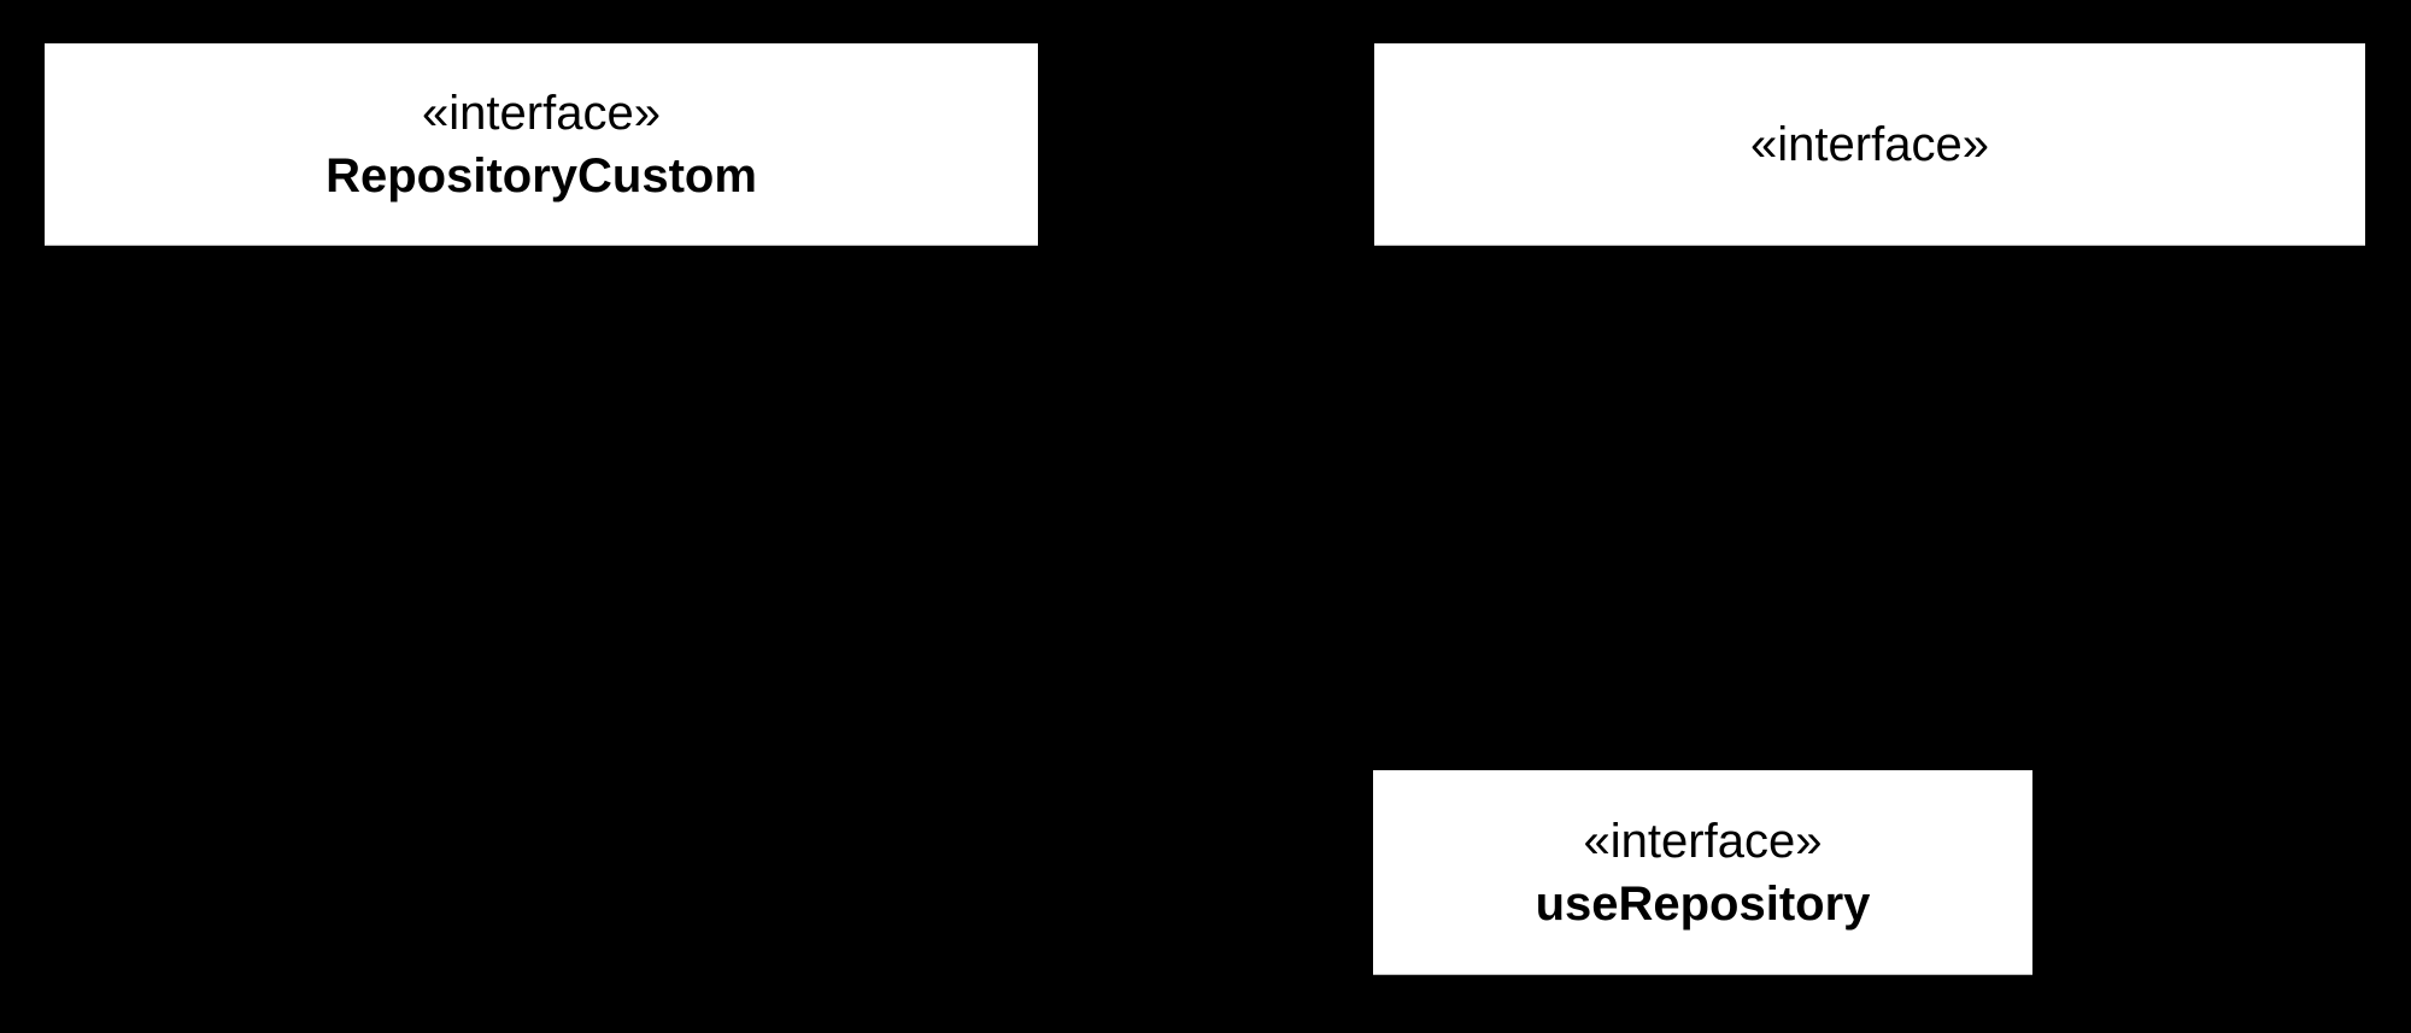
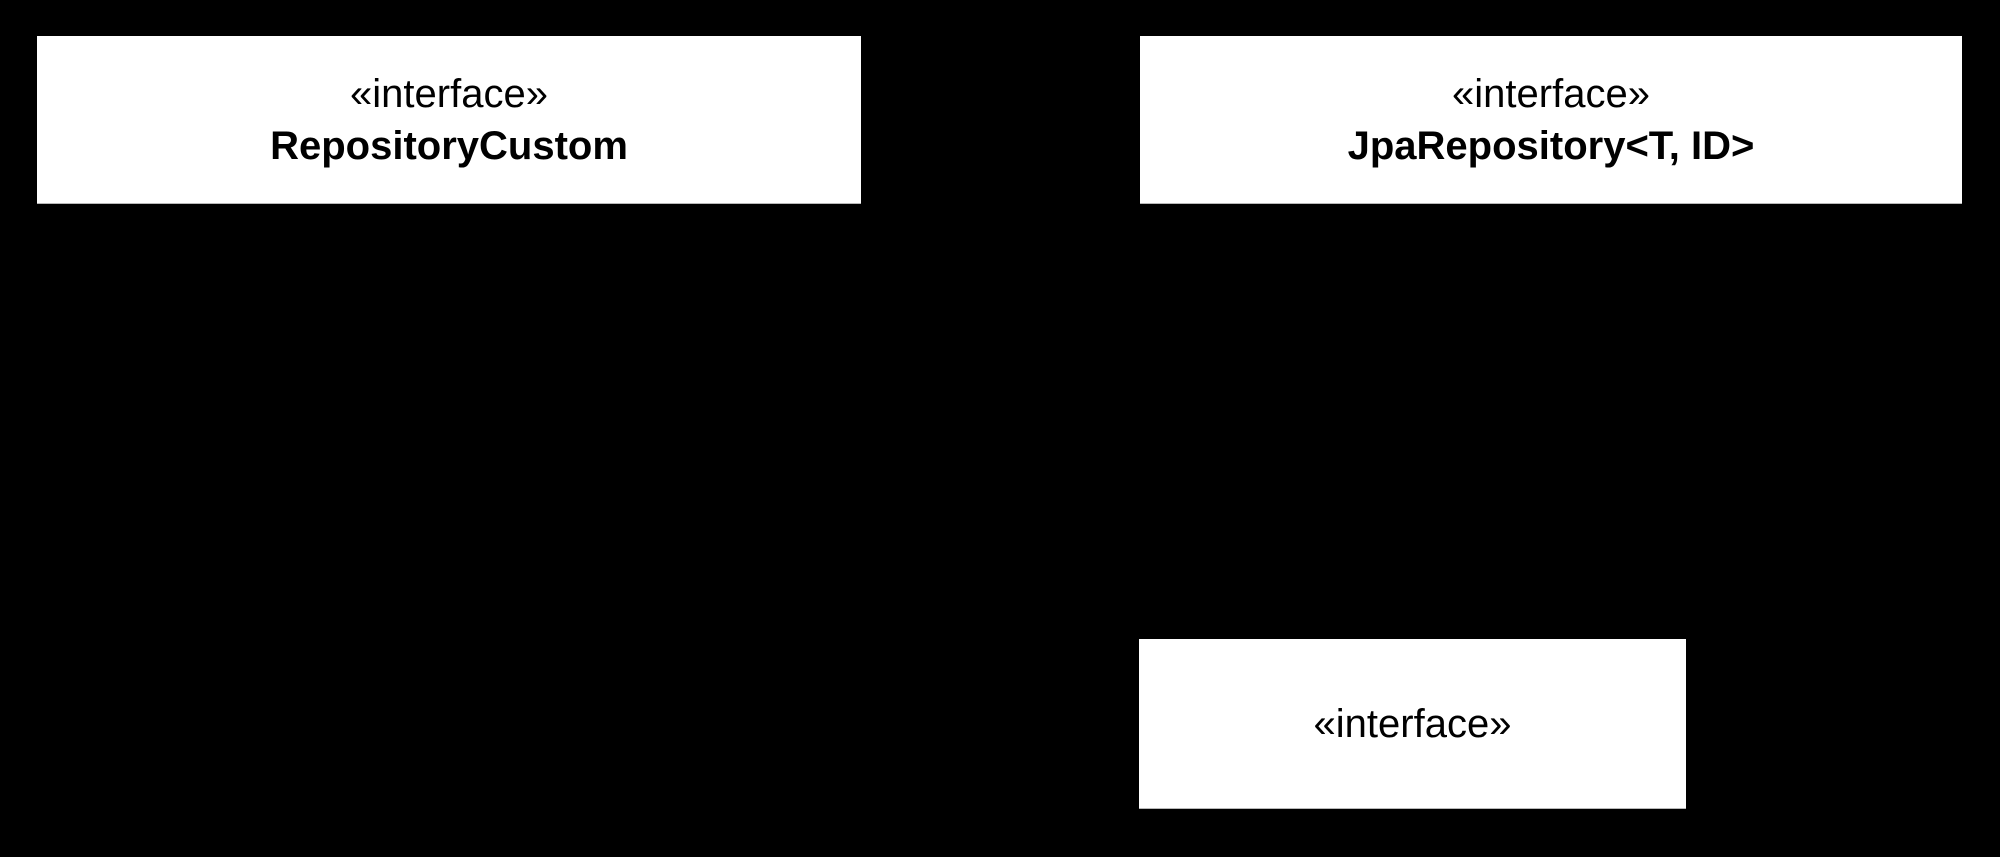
  «interface»
  RepositoryCustom
  «interface»
+ JpaRepository<T, ID>
  «interface»
- useRepository
